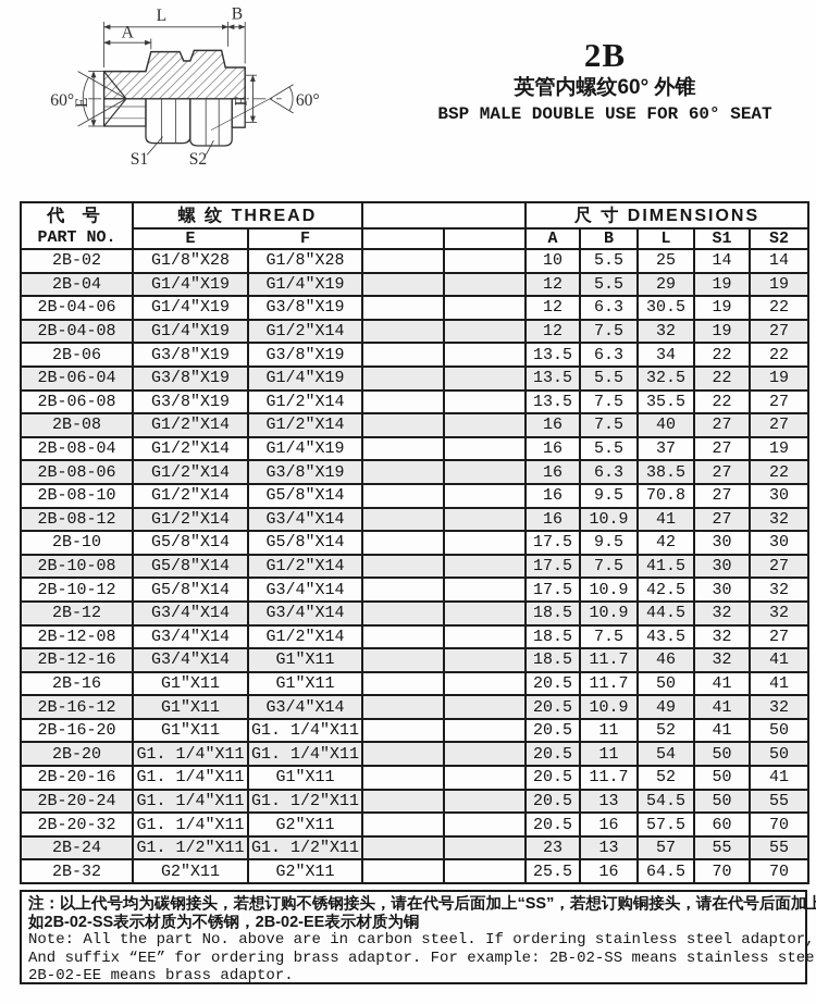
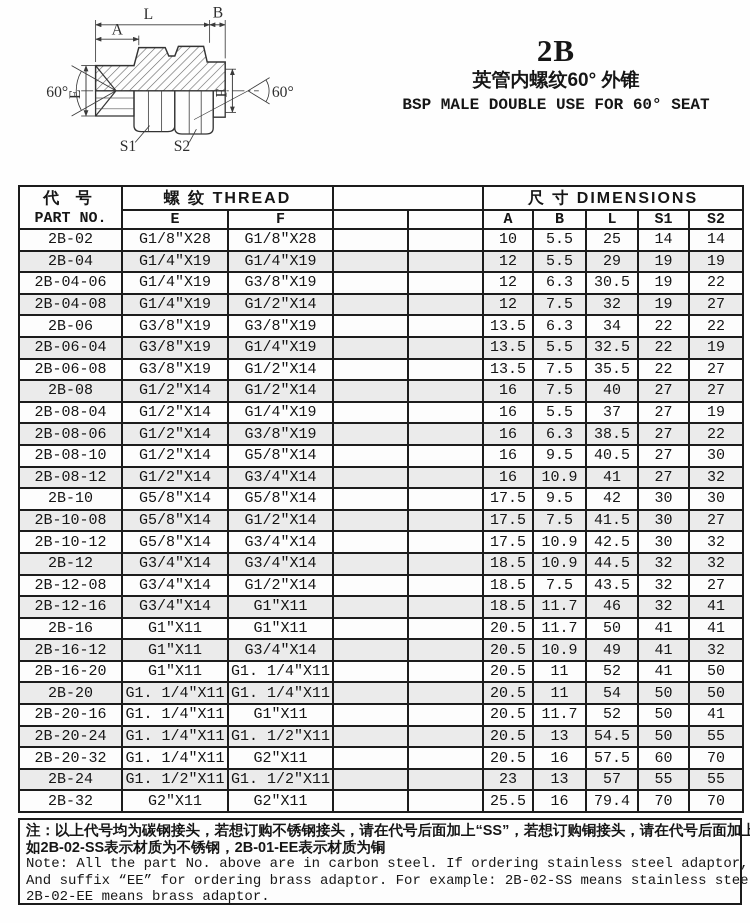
  L
  B
  A
  60°
  60°
  S1
  S2
  2B
  英管内螺纹60° 外锥
  BSP MALE DOUBLE USE FOR 60° SEAT
  代 号 PART NO.	螺 纹 THREAD		尺 寸 DIMENSIONS
  E	F			A	B	L	S1	S2
  2B-02	G1/8″X28	G1/8″X28			10	5.5	25	14	14
  2B-04	G1/4″X19	G1/4″X19			12	5.5	29	19	19
  2B-04-06	G1/4″X19	G3/8″X19			12	6.3	30.5	19	22
  2B-04-08	G1/4″X19	G1/2″X14			12	7.5	32	19	27
  2B-06	G3/8″X19	G3/8″X19			13.5	6.3	34	22	22
  2B-06-04	G3/8″X19	G1/4″X19			13.5	5.5	32.5	22	19
  2B-06-08	G3/8″X19	G1/2″X14			13.5	7.5	35.5	22	27
  2B-08	G1/2″X14	G1/2″X14			16	7.5	40	27	27
  2B-08-04	G1/2″X14	G1/4″X19			16	5.5	37	27	19
  2B-08-06	G1/2″X14	G3/8″X19			16	6.3	38.5	27	22
- 2B-08-10	G1/2″X14	G5/8″X14			16	9.5	70.8	27	30
+ 2B-08-10	G1/2″X14	G5/8″X14			16	9.5	40.5	27	30
  2B-08-12	G1/2″X14	G3/4″X14			16	10.9	41	27	32
  2B-10	G5/8″X14	G5/8″X14			17.5	9.5	42	30	30
  2B-10-08	G5/8″X14	G1/2″X14			17.5	7.5	41.5	30	27
  2B-10-12	G5/8″X14	G3/4″X14			17.5	10.9	42.5	30	32
  2B-12	G3/4″X14	G3/4″X14			18.5	10.9	44.5	32	32
  2B-12-08	G3/4″X14	G1/2″X14			18.5	7.5	43.5	32	27
  2B-12-16	G3/4″X14	G1″X11			18.5	11.7	46	32	41
  2B-16	G1″X11	G1″X11			20.5	11.7	50	41	41
  2B-16-12	G1″X11	G3/4″X14			20.5	10.9	49	41	32
  2B-16-20	G1″X11	G1. 1/4″X11			20.5	11	52	41	50
  2B-20	G1. 1/4″X11	G1. 1/4″X11			20.5	11	54	50	50
  2B-20-16	G1. 1/4″X11	G1″X11			20.5	11.7	52	50	41
  2B-20-24	G1. 1/4″X11	G1. 1/2″X11			20.5	13	54.5	50	55
  2B-20-32	G1. 1/4″X11	G2″X11			20.5	16	57.5	60	70
  2B-24	G1. 1/2″X11	G1. 1/2″X11			23	13	57	55	55
- 2B-32	G2″X11	G2″X11			25.5	16	64.5	70	70
+ 2B-32	G2″X11	G2″X11			25.5	16	79.4	70	70
  注：以上代号均为碳钢接头，若想订购不锈钢接头，请在代号后面加上“SS”，若想订购铜接头，请在代号后面加上
- 如2B-02-SS表示材质为不锈钢，2B-02-EE表示材质为铜
+ 如2B-02-SS表示材质为不锈钢，2B-01-EE表示材质为铜
  Note: All the part No. above are in carbon steel. If ordering stainless steel adaptor,
  And suffix “EE” for ordering brass adaptor. For example: 2B-02-SS means stainless stee
  2B-02-EE means brass adaptor.
